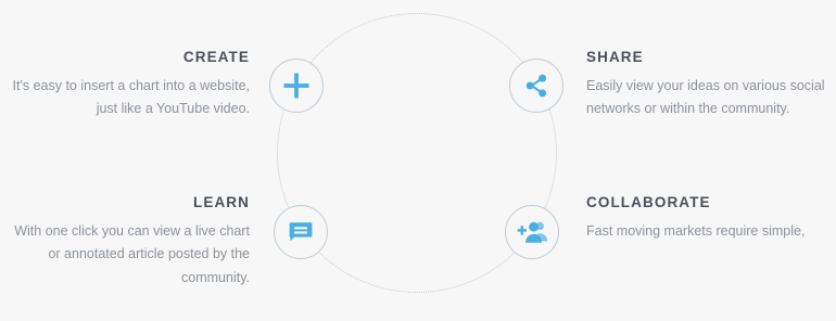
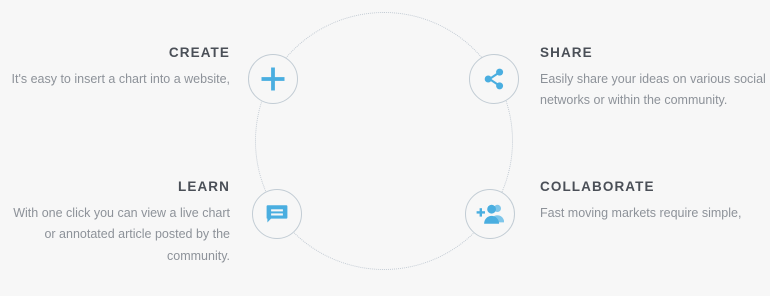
  CREATE
  It's easy to insert a chart into a website,
- just like a YouTube video.
  SHARE
- Easily view your ideas on various social
+ Easily share your ideas on various social
  networks or within the community.
  LEARN
  With one click you can view a live chart
  or annotated article posted by the
  community.
  COLLABORATE
  Fast moving markets require simple,
